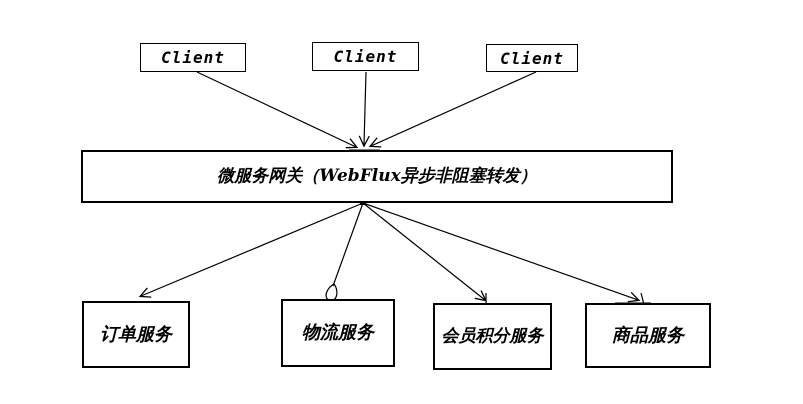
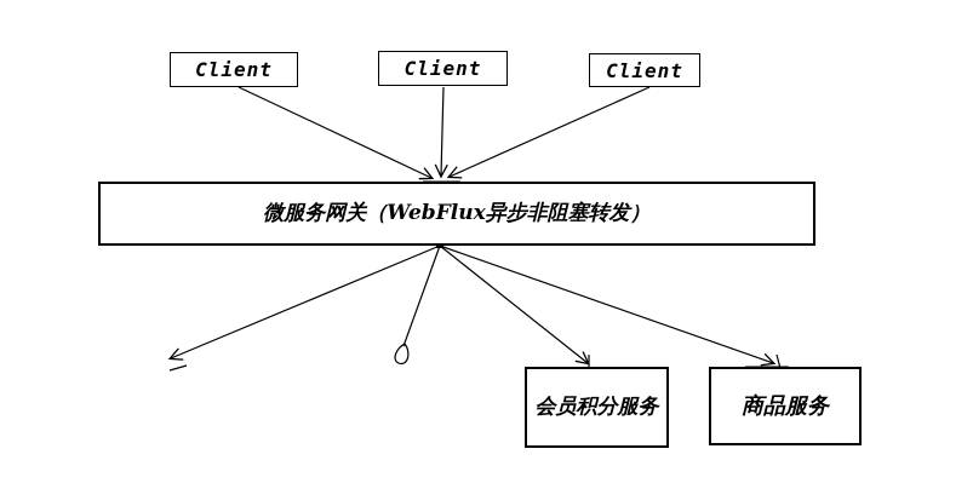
  Client
  Client
  Client
  微服务网关（WebFlux异步非阻塞转发）
- 订单服务
- 物流服务
  会员积分服务
  商品服务
